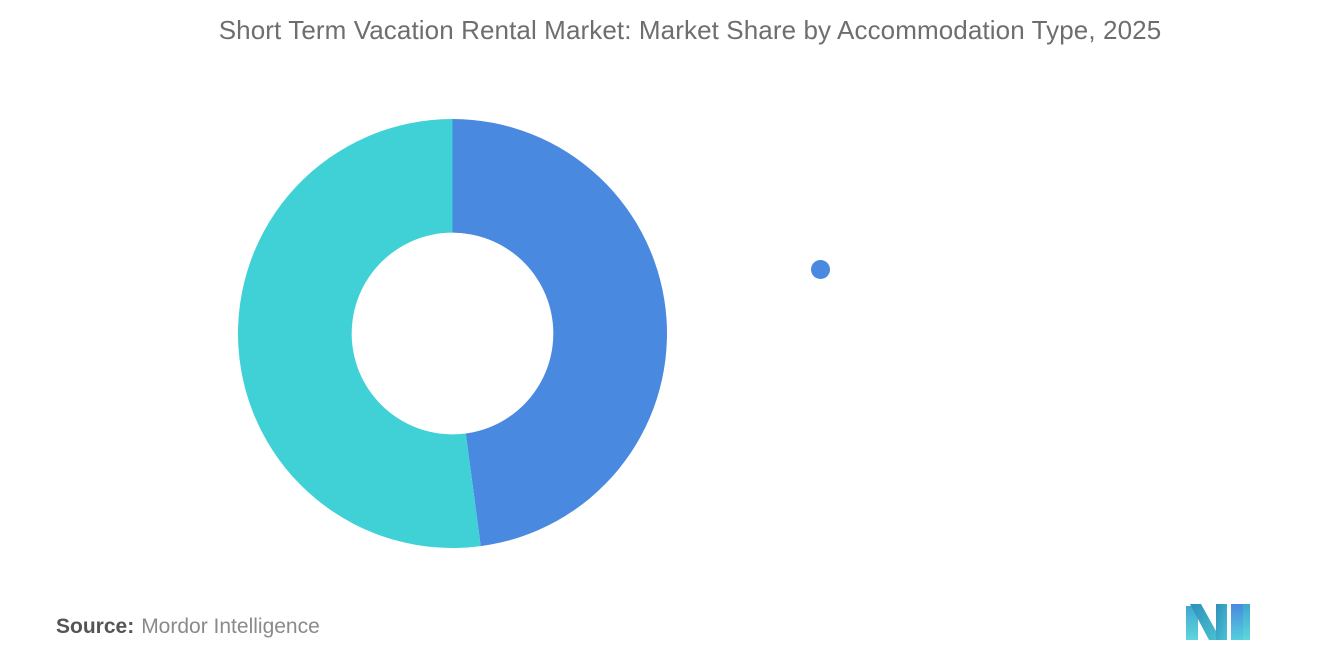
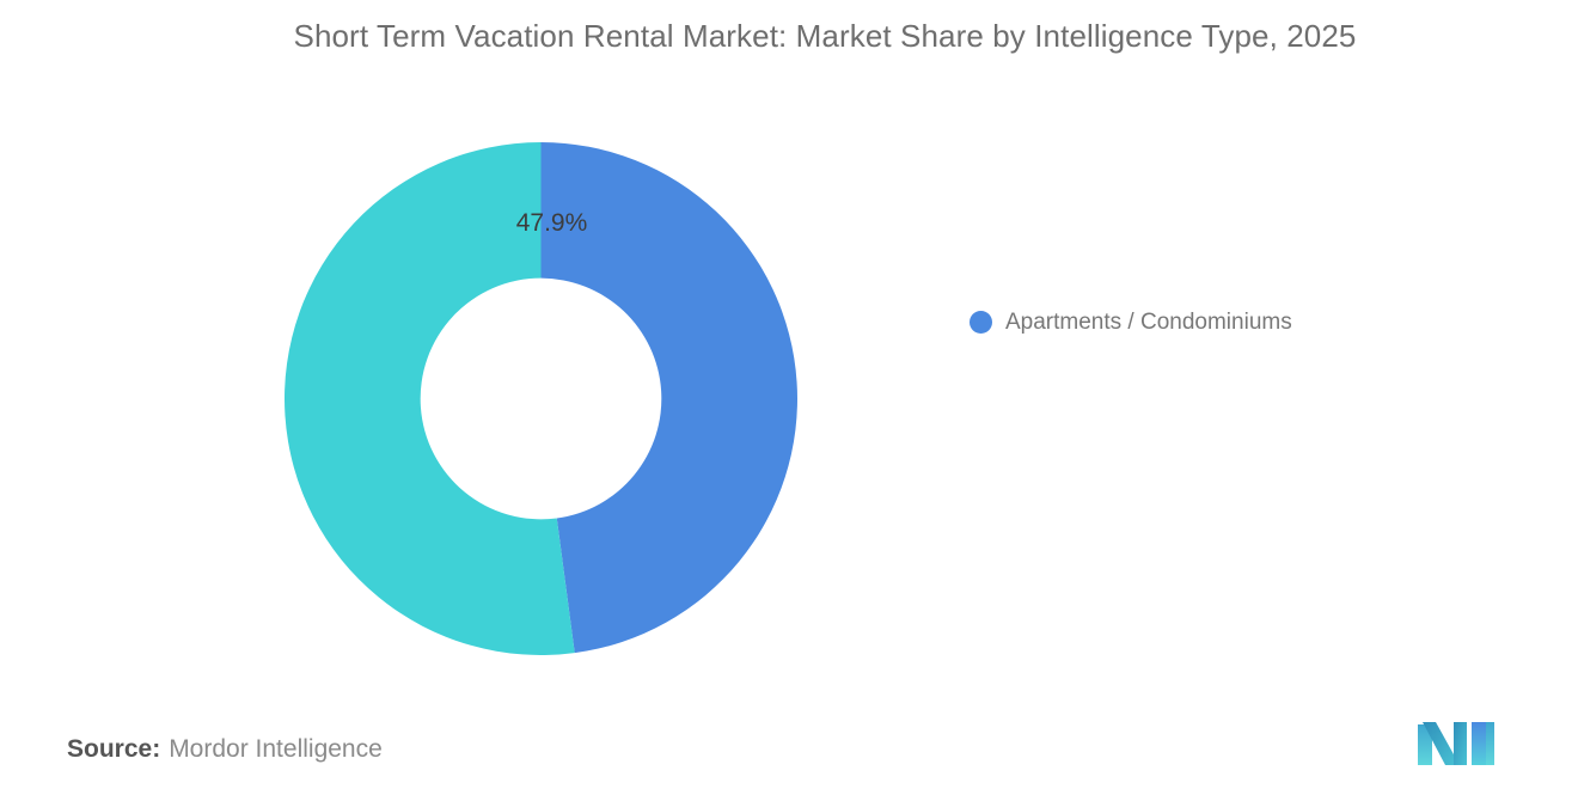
- Short Term Vacation Rental Market: Market Share by Accommodation Type, 2025
+ Short Term Vacation Rental Market: Market Share by Intelligence Type, 2025
+ 47.9%
+ Apartments / Condominiums
  Source: Mordor Intelligence
